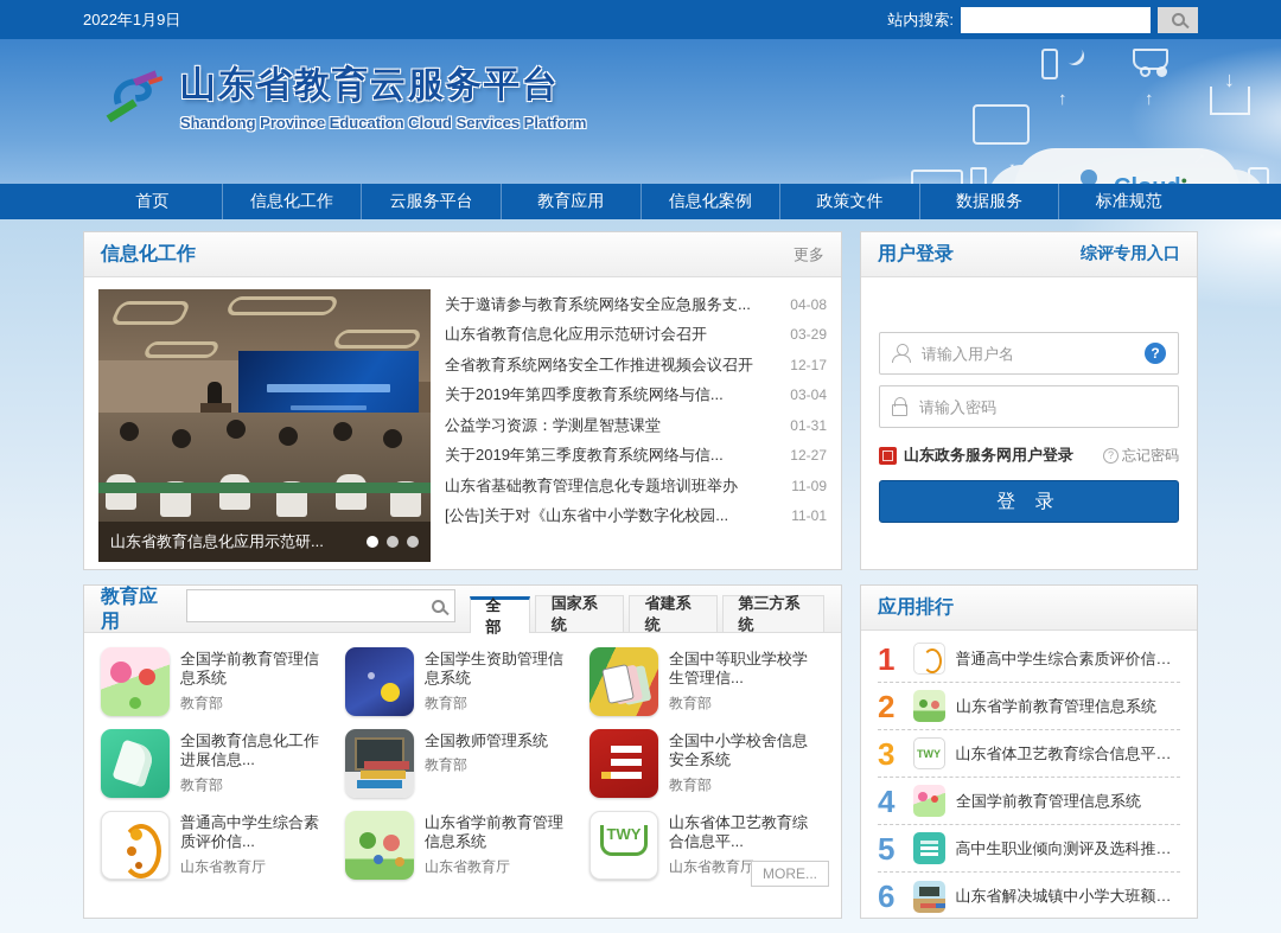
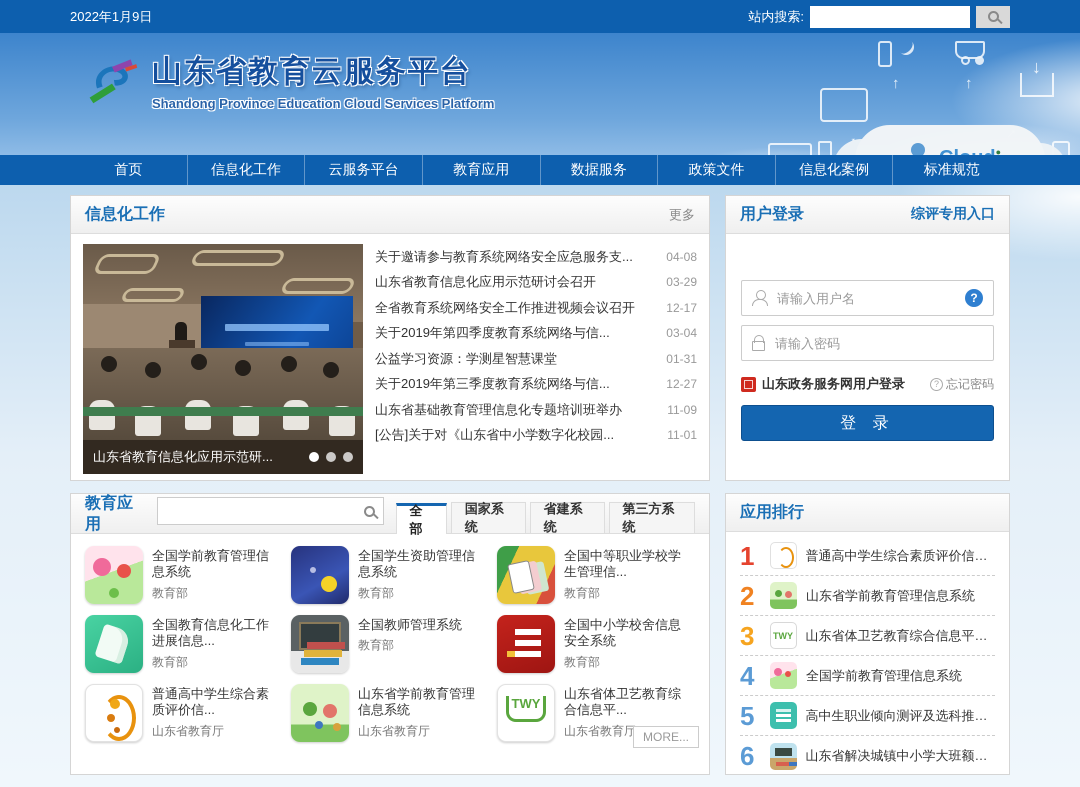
  2022年1月9日
  站内搜索:
  ↑
  ↑
  山东省教育云服务平台
  Shandong Province Education Cloud Services Platform
  首页
  信息化工作
  云服务平台
  教育应用
- 信息化案例
+ 数据服务
  政策文件
- 数据服务
+ 信息化案例
  标准规范
  信息化工作
  更多
  山东省教育信息化应用示范研...
  关于邀请参与教育系统网络安全应急服务支...
  04-08
  山东省教育信息化应用示范研讨会召开
  03-29
  全省教育系统网络安全工作推进视频会议召开
  12-17
  关于2019年第四季度教育系统网络与信...
  03-04
  公益学习资源：学测星智慧课堂
  01-31
  关于2019年第三季度教育系统网络与信...
  12-27
  山东省基础教育管理信息化专题培训班举办
  11-09
  [公告]关于对《山东省中小学数字化校园...
  11-01
  用户登录
  综评专用入口
  请输入用户名
  ?
  请输入密码
  山东政务服务网用户登录
  ?
  忘记密码
  登 录
  教育应用
  全部
  国家系统
  省建系统
  第三方系统
  全国学前教育管理信息系统
  教育部
  全国学生资助管理信息系统
  教育部
  全国中等职业学校学生管理信...
  教育部
  全国教育信息化工作进展信息...
  教育部
  全国教师管理系统
  教育部
  全国中小学校舍信息安全系统
  教育部
  普通高中学生综合素质评价信...
  山东省教育厅
  山东省学前教育管理信息系统
  山东省教育厅
  TWY
  山东省体卫艺教育综合信息平...
  山东省教育厅
  MORE...
  应用排行
  1
  普通高中学生综合素质评价信息..
  2
  山东省学前教育管理信息系统
  3
  TWY
  山东省体卫艺教育综合信息平台..
  4
  全国学前教育管理信息系统
  5
  高中生职业倾向测评及选科推荐..
  6
  山东省解决城镇中小学大班额问..
